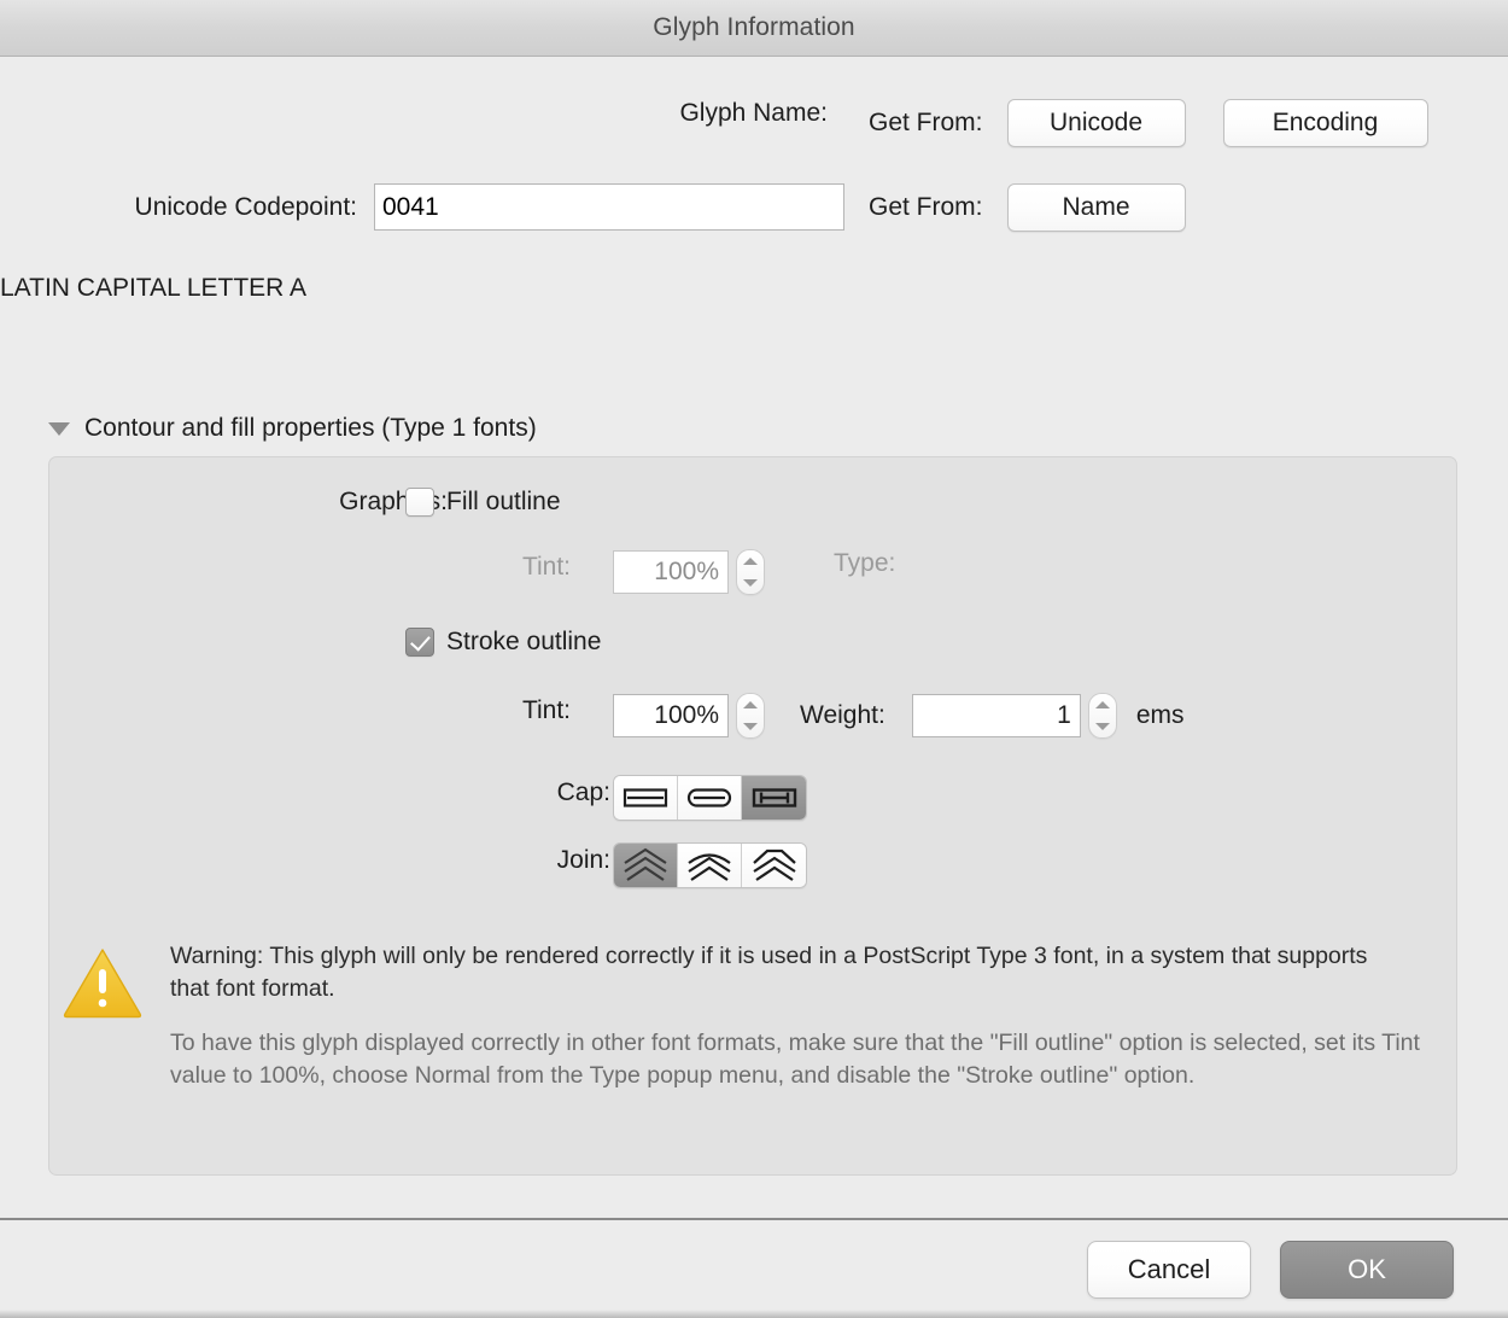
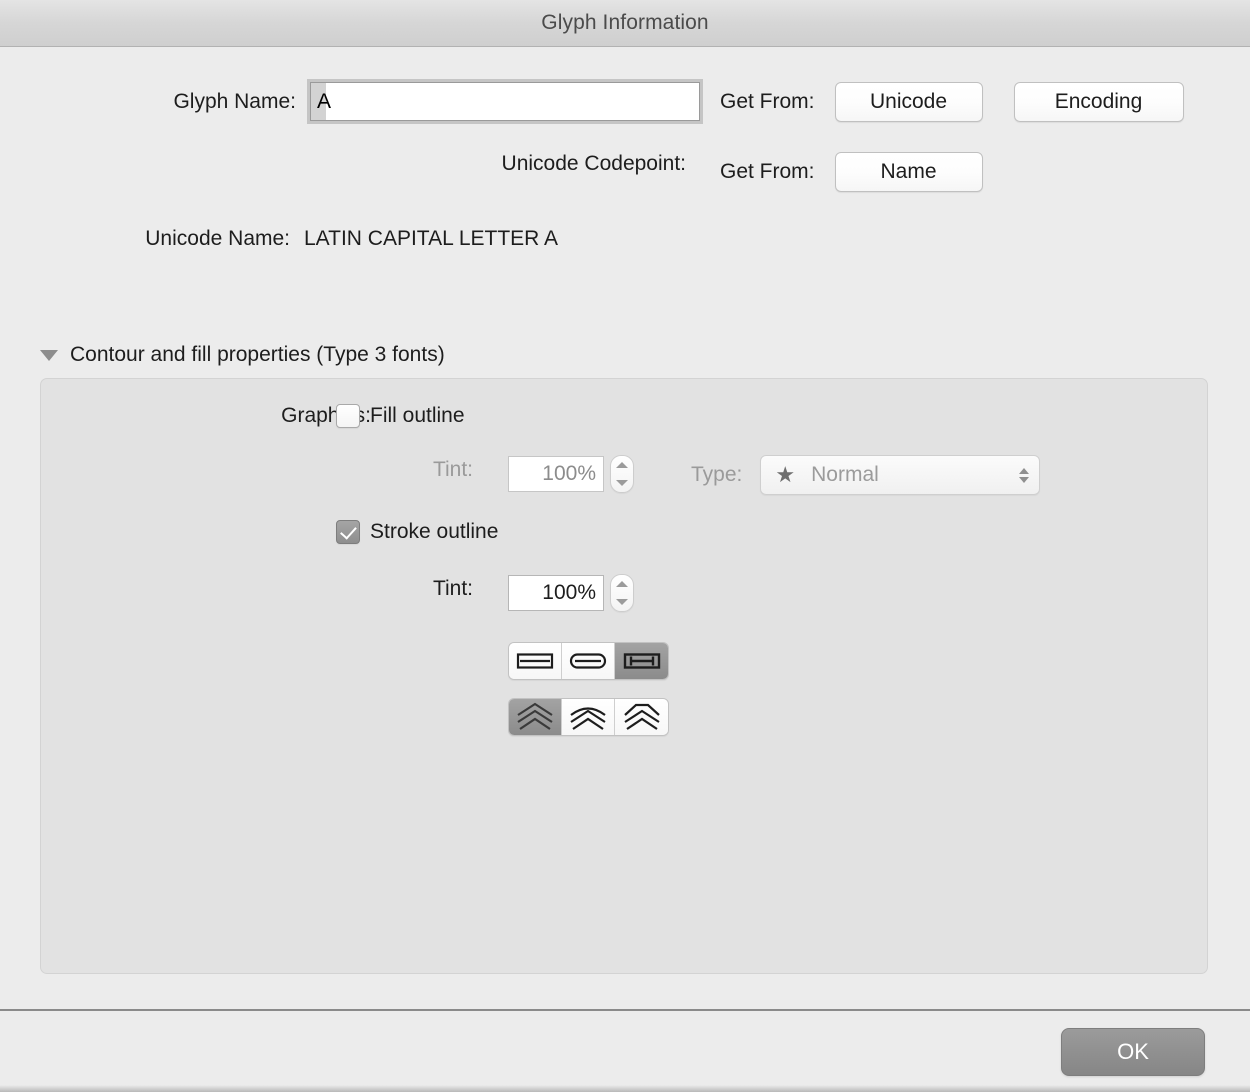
  Glyph Information
  Glyph Name:
+ A
  Get From:
  Unicode
  Encoding
  Unicode Codepoint:
- 0041
  Get From:
  Name
+ Unicode Name:
  LATIN CAPITAL LETTER A
- Contour and fill properties (Type 1 fonts)
+ Contour and fill properties (Type 3 fonts)
  Fill outline
  Tint:
  100%
  Type:
+ ★
+ Normal
  Stroke outline
  Tint:
  100%
- Weight:
- 1
- ems
- Cap:
- Join:
- Warning: This glyph will only be rendered correctly if it is used in a PostScript Type 3 font, in a system that supports that font format.
- To have this glyph displayed correctly in other font formats, make sure that the "Fill outline" option is selected, set its Tint value to 100%, choose Normal from the Type popup menu, and disable the "Stroke outline" option.
- Cancel
  OK
